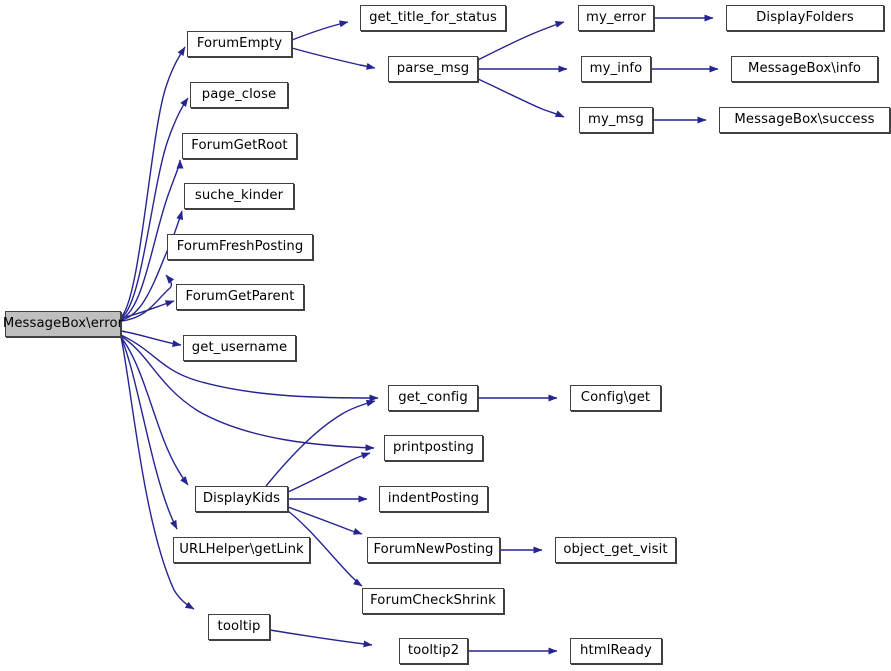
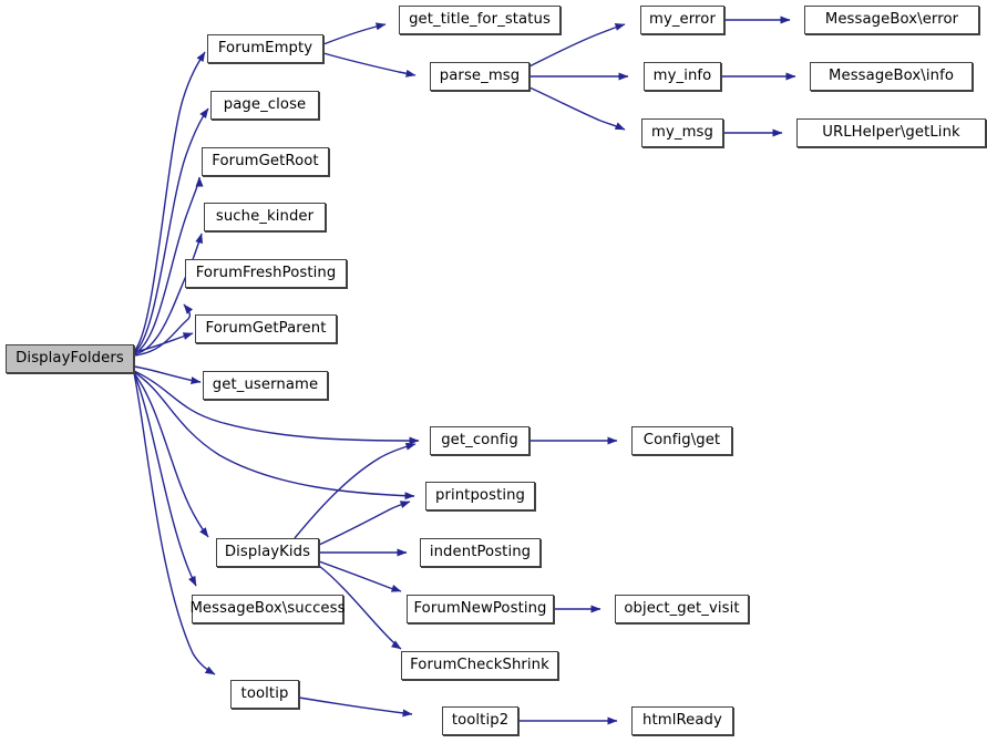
- MessageBox\error
+ DisplayFolders
  ForumEmpty
  page_close
  ForumGetRoot
  suche_kinder
  ForumFreshPosting
  ForumGetParent
  get_username
  DisplayKids
- URLHelper\getLink
+ MessageBox\success
  tooltip
  get_title_for_status
  parse_msg
  get_config
  printposting
  indentPosting
  ForumNewPosting
  ForumCheckShrink
  tooltip2
  my_error
  my_info
  my_msg
  Config\get
  object_get_visit
  htmlReady
- DisplayFolders
+ MessageBox\error
  MessageBox\info
- MessageBox\success
+ URLHelper\getLink
